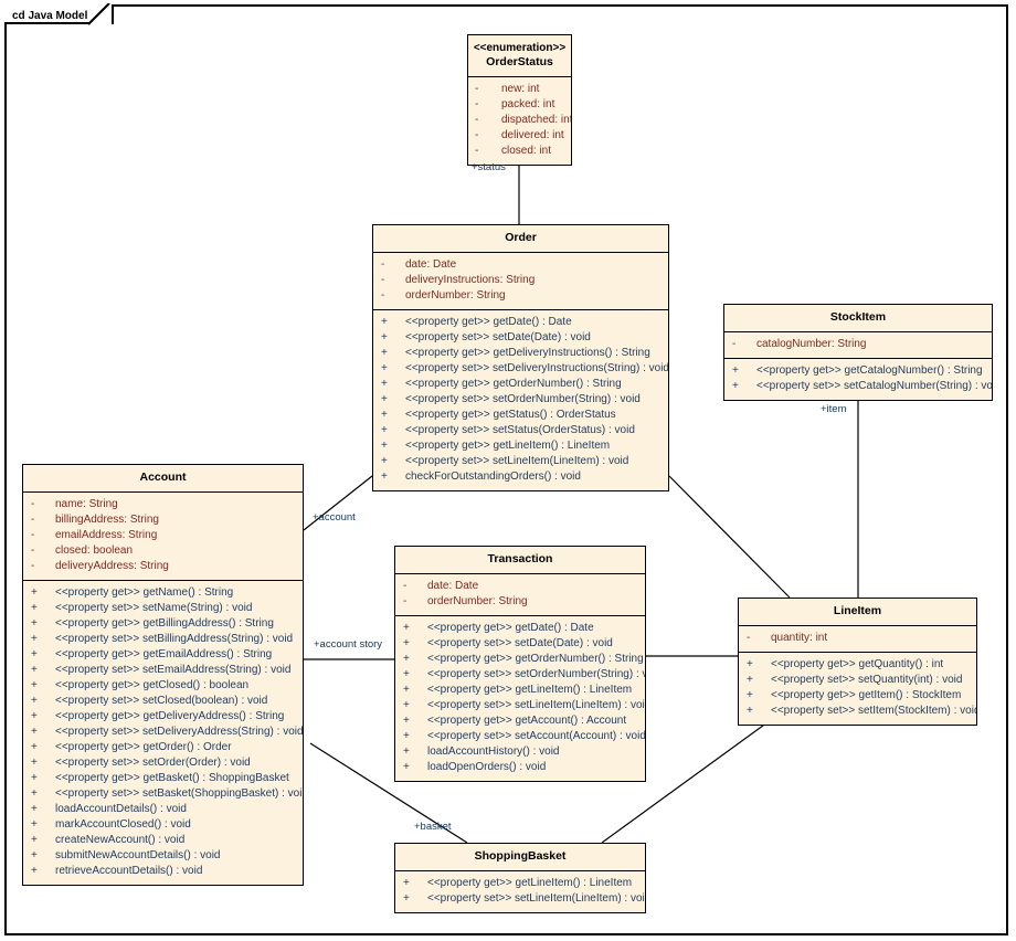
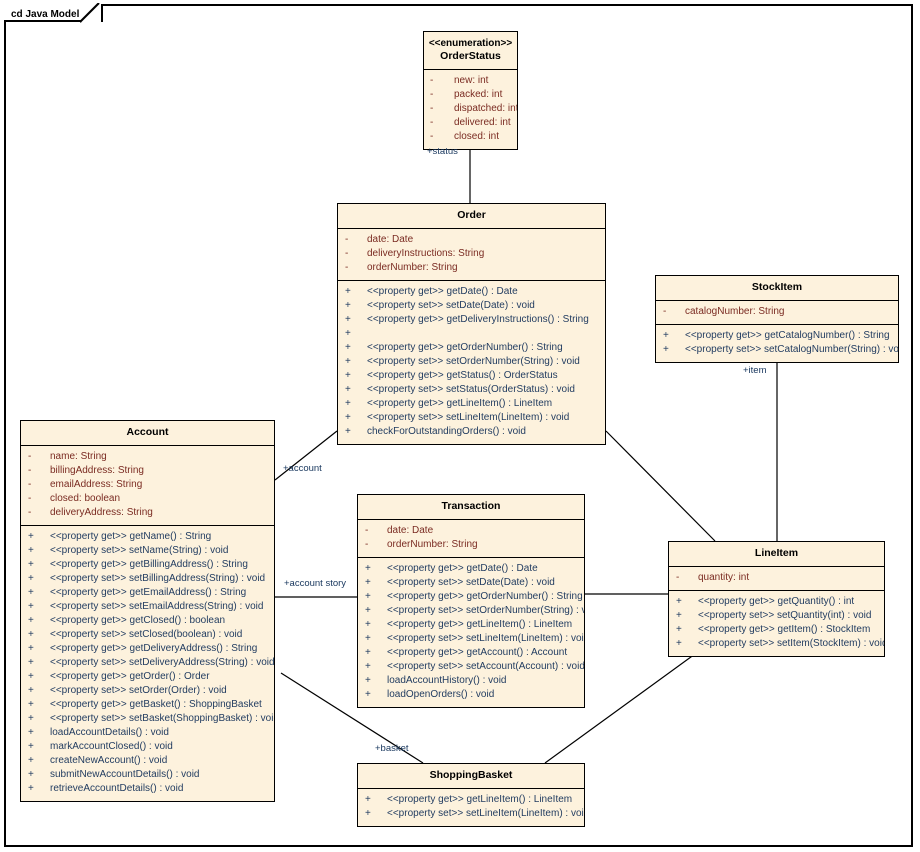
  +status
  +item
  +account
  +account story
  +basket
  cd Java Model
  <<enumeration>>
  OrderStatus
  -
  new: int
  -
  packed: int
  -
  dispatched: in
  -
  delivered: int
  -
  closed: int
  Order
  -
  date: Date
  -
  deliveryInstructions: String
  -
  orderNumber: String
  +
  <<property get>> getDate() : Date
  +
  <<property set>> setDate(Date) : void
  +
  <<property get>> getDeliveryInstructions() : String
  +
- <<property set>> setDeliveryInstructions(String) : void
  +
  <<property get>> getOrderNumber() : String
  +
  <<property set>> setOrderNumber(String) : void
  +
  <<property get>> getStatus() : OrderStatus
  +
  <<property set>> setStatus(OrderStatus) : void
  +
  <<property get>> getLineItem() : LineItem
  +
  <<property set>> setLineItem(LineItem) : void
  +
  checkForOutstandingOrders() : void
  StockItem
  -
  catalogNumber: String
  +
  <<property get>> getCatalogNumber() : String
  +
  <<property set>> setCatalogNumber(String) : vo
  Account
  -
  name: String
  -
  billingAddress: String
  -
  emailAddress: String
  -
  closed: boolean
  -
  deliveryAddress: String
  +
  <<property get>> getName() : String
  +
  <<property set>> setName(String) : void
  +
  <<property get>> getBillingAddress() : String
  +
  <<property set>> setBillingAddress(String) : void
  +
  <<property get>> getEmailAddress() : String
  +
  <<property set>> setEmailAddress(String) : void
  +
  <<property get>> getClosed() : boolean
  +
  <<property set>> setClosed(boolean) : void
  +
  <<property get>> getDeliveryAddress() : String
  +
  <<property set>> setDeliveryAddress(String) : void
  +
  <<property get>> getOrder() : Order
  +
  <<property set>> setOrder(Order) : void
  +
  <<property get>> getBasket() : ShoppingBasket
  +
  <<property set>> setBasket(ShoppingBasket) : voi
  +
  loadAccountDetails() : void
  +
  markAccountClosed() : void
  +
  createNewAccount() : void
  +
  submitNewAccountDetails() : void
  +
  retrieveAccountDetails() : void
  Transaction
  -
  date: Date
  -
  orderNumber: String
  +
  <<property get>> getDate() : Date
  +
  <<property set>> setDate(Date) : void
  +
  <<property get>> getOrderNumber() : String
  +
  <<property set>> setOrderNumber(String) :
  +
  <<property get>> getLineItem() : LineItem
  +
  <<property set>> setLineItem(LineItem) : voi
  +
  <<property get>> getAccount() : Account
  +
  <<property set>> setAccount(Account) : void
  +
  loadAccountHistory() : void
  +
  loadOpenOrders() : void
  LineItem
  -
  quantity: int
  +
  <<property get>> getQuantity() : int
  +
  <<property set>> setQuantity(int) : void
  +
  <<property get>> getItem() : StockItem
  +
  <<property set>> setItem(StockItem) : voi
  ShoppingBasket
  +
  <<property get>> getLineItem() : LineItem
  +
  <<property set>> setLineItem(LineItem) : voi
